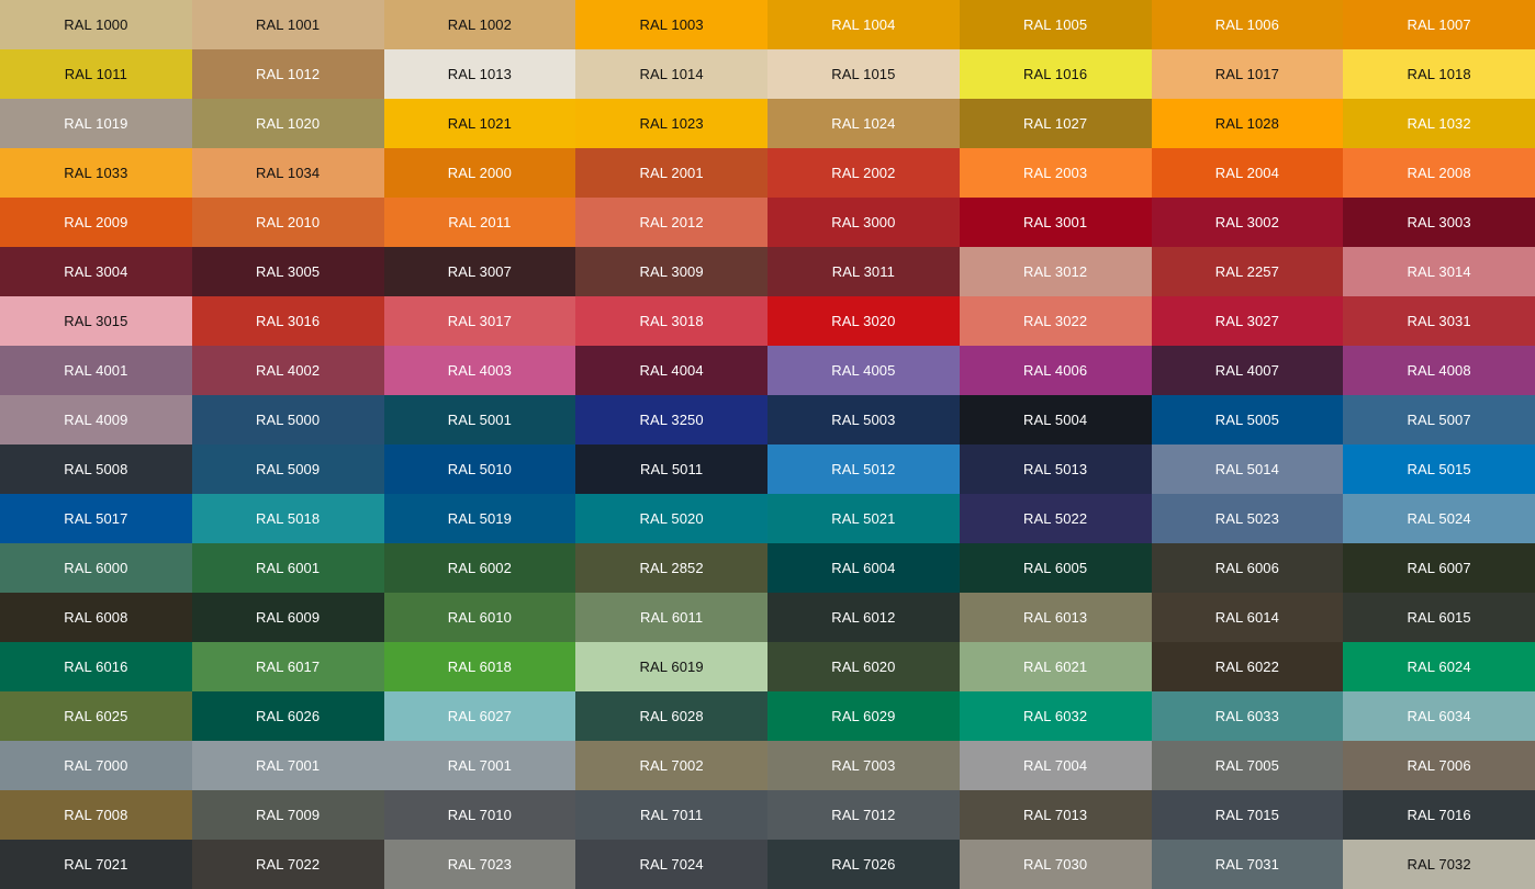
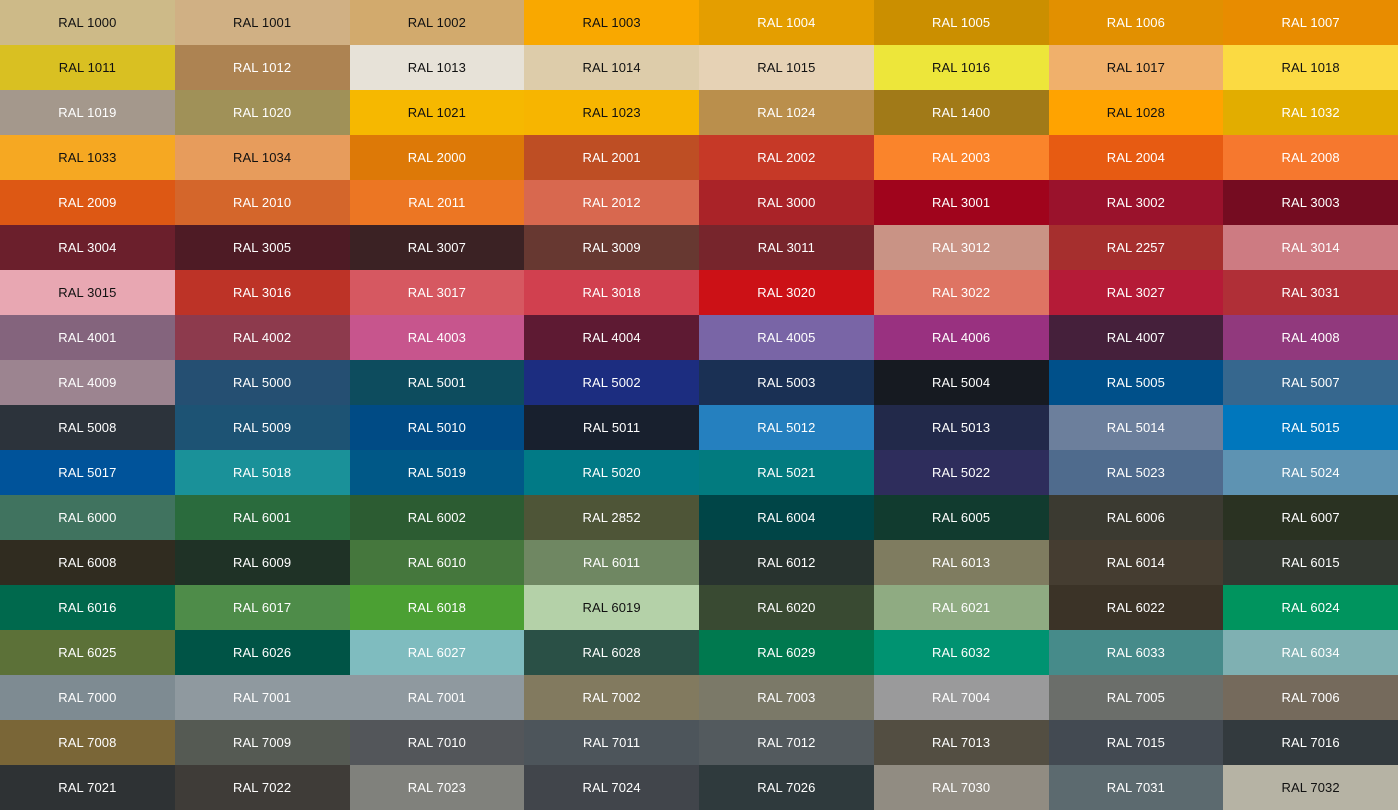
  RAL 1000
  RAL 1001
  RAL 1002
  RAL 1003
  RAL 1004
  RAL 1005
  RAL 1006
  RAL 1007
  RAL 1011
  RAL 1012
  RAL 1013
  RAL 1014
  RAL 1015
  RAL 1016
  RAL 1017
  RAL 1018
  RAL 1019
  RAL 1020
  RAL 1021
  RAL 1023
  RAL 1024
- RAL 1027
+ RAL 1400
  RAL 1028
  RAL 1032
  RAL 1033
  RAL 1034
  RAL 2000
  RAL 2001
  RAL 2002
  RAL 2003
  RAL 2004
  RAL 2008
  RAL 2009
  RAL 2010
  RAL 2011
  RAL 2012
  RAL 3000
  RAL 3001
  RAL 3002
  RAL 3003
  RAL 3004
  RAL 3005
  RAL 3007
  RAL 3009
  RAL 3011
  RAL 3012
  RAL 2257
  RAL 3014
  RAL 3015
  RAL 3016
  RAL 3017
  RAL 3018
  RAL 3020
  RAL 3022
  RAL 3027
  RAL 3031
  RAL 4001
  RAL 4002
  RAL 4003
  RAL 4004
  RAL 4005
  RAL 4006
  RAL 4007
  RAL 4008
  RAL 4009
  RAL 5000
  RAL 5001
- RAL 3250
+ RAL 5002
  RAL 5003
  RAL 5004
  RAL 5005
  RAL 5007
  RAL 5008
  RAL 5009
  RAL 5010
  RAL 5011
  RAL 5012
  RAL 5013
  RAL 5014
  RAL 5015
  RAL 5017
  RAL 5018
  RAL 5019
  RAL 5020
  RAL 5021
  RAL 5022
  RAL 5023
  RAL 5024
  RAL 6000
  RAL 6001
  RAL 6002
  RAL 2852
  RAL 6004
  RAL 6005
  RAL 6006
  RAL 6007
  RAL 6008
  RAL 6009
  RAL 6010
  RAL 6011
  RAL 6012
  RAL 6013
  RAL 6014
  RAL 6015
  RAL 6016
  RAL 6017
  RAL 6018
  RAL 6019
  RAL 6020
  RAL 6021
  RAL 6022
  RAL 6024
  RAL 6025
  RAL 6026
  RAL 6027
  RAL 6028
  RAL 6029
  RAL 6032
  RAL 6033
  RAL 6034
  RAL 7000
  RAL 7001
  RAL 7001
  RAL 7002
  RAL 7003
  RAL 7004
  RAL 7005
  RAL 7006
  RAL 7008
  RAL 7009
  RAL 7010
  RAL 7011
  RAL 7012
  RAL 7013
  RAL 7015
  RAL 7016
  RAL 7021
  RAL 7022
  RAL 7023
  RAL 7024
  RAL 7026
  RAL 7030
  RAL 7031
  RAL 7032
